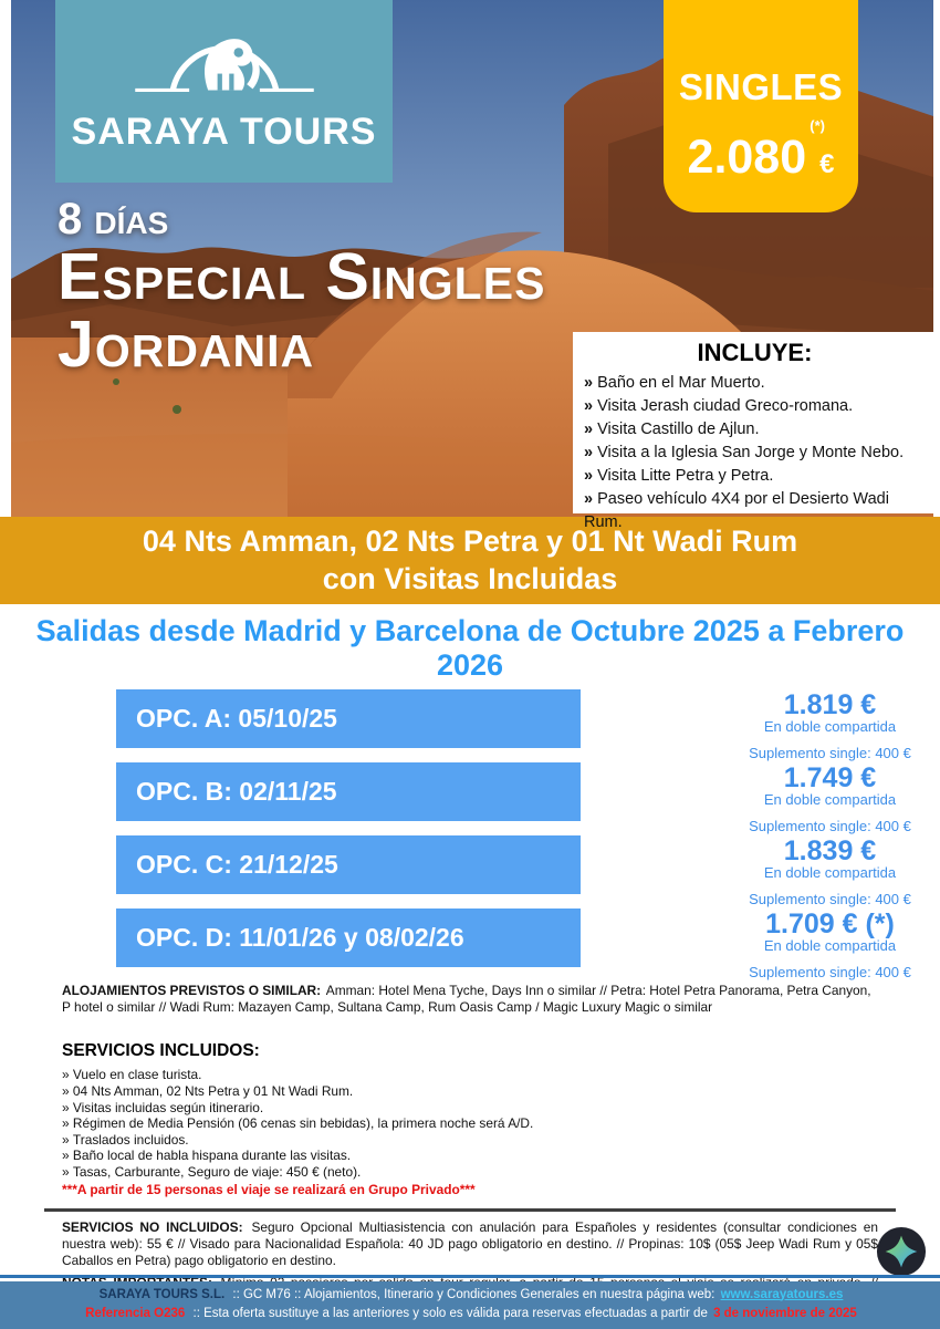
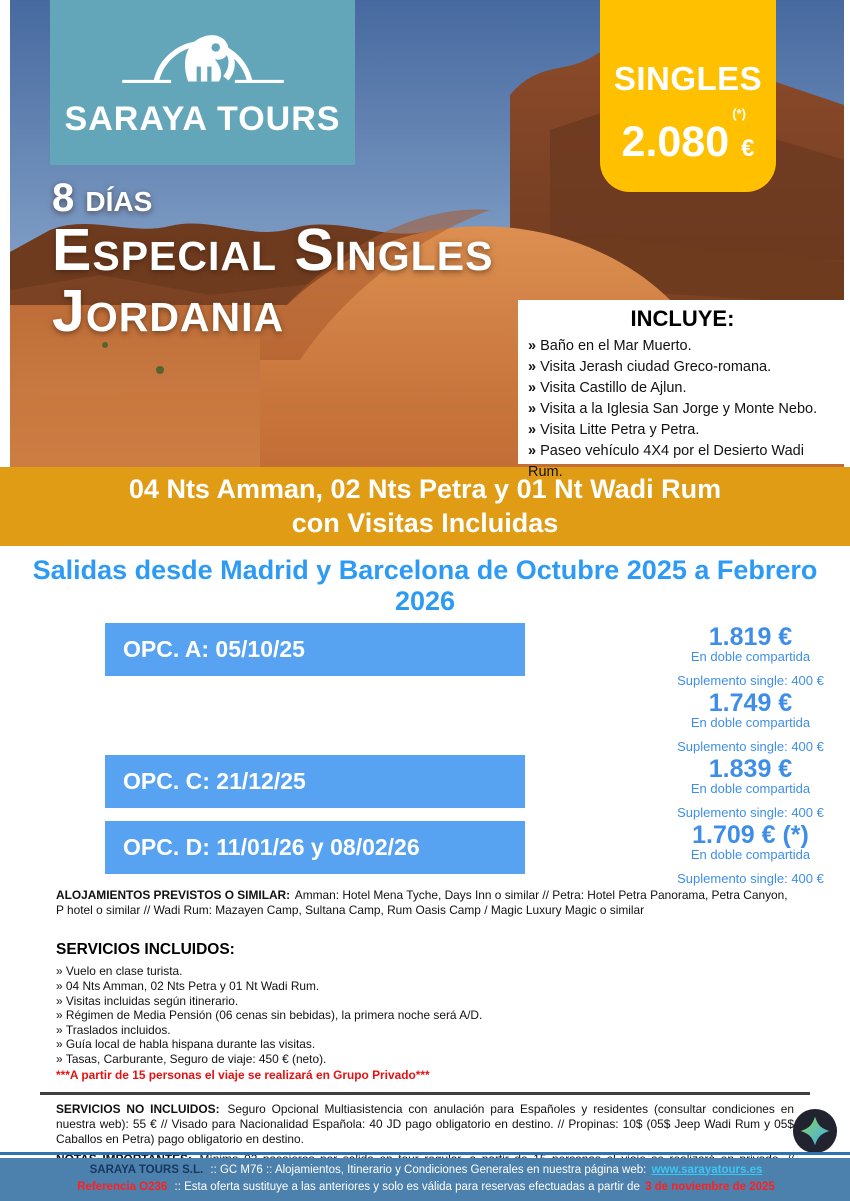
  SARAYA TOURS
  SINGLES
  (*)
  2.080 €
  8 días
  Especial Singles
  Jordania
  INCLUYE:
  Baño en el Mar Muerto.
  Visita Jerash ciudad Greco-romana.
  Visita Castillo de Ajlun.
  Visita a la Iglesia San Jorge y Monte Nebo.
  Visita Litte Petra y Petra.
  Paseo vehículo 4X4 por el Desierto Wadi Rum.
  04 Nts Amman, 02 Nts Petra y 01 Nt Wadi Rum
  con Visitas Incluidas
  Salidas desde Madrid y Barcelona de Octubre 2025 a Febrero 2026
  OPC. A: 05/10/25
  1.819 €
  En doble compartida
  Suplemento single: 400 €
- OPC. B: 02/11/25
  1.749 €
  En doble compartida
  Suplemento single: 400 €
  OPC. C: 21/12/25
  1.839 €
  En doble compartida
  Suplemento single: 400 €
  OPC. D: 11/01/26 y 08/02/26
  1.709 € (*)
  En doble compartida
  Suplemento single: 400 €
  ALOJAMIENTOS PREVISTOS O SIMILAR: Amman: Hotel Mena Tyche, Days Inn o similar // Petra: Hotel Petra Panorama, Petra Canyon, P hotel o similar // Wadi Rum: Mazayen Camp, Sultana Camp, Rum Oasis Camp / Magic Luxury Magic o similar
  SERVICIOS INCLUIDOS:
  Vuelo en clase turista.
  04 Nts Amman, 02 Nts Petra y 01 Nt Wadi Rum.
  Visitas incluidas según itinerario.
  Régimen de Media Pensión (06 cenas sin bebidas), la primera noche será A/D.
  Traslados incluidos.
- Baño local de habla hispana durante las visitas.
+ Guía local de habla hispana durante las visitas.
  Tasas, Carburante, Seguro de viaje: 450 € (neto).
  ***A partir de 15 personas el viaje se realizará en Grupo Privado***
  SERVICIOS NO INCLUIDOS: Seguro Opcional Multiasistencia con anulación para Españoles y residentes (consultar condiciones en nuestra web): 55 € // Visado para Nacionalidad Española: 40 JD pago obligatorio en destino. // Propinas: 10$ (05$ Jeep Wadi Rum y 05$ Caballos en Petra) pago obligatorio en destino.
  SARAYA TOURS S.L. :: GC M76 :: Alojamientos, Itinerario y Condiciones Generales en nuestra página web: www.sarayatours.es
  Referencia O236 :: Esta oferta sustituye a las anteriores y solo es válida para reservas efectuadas a partir de 3 de noviembre de 2025
